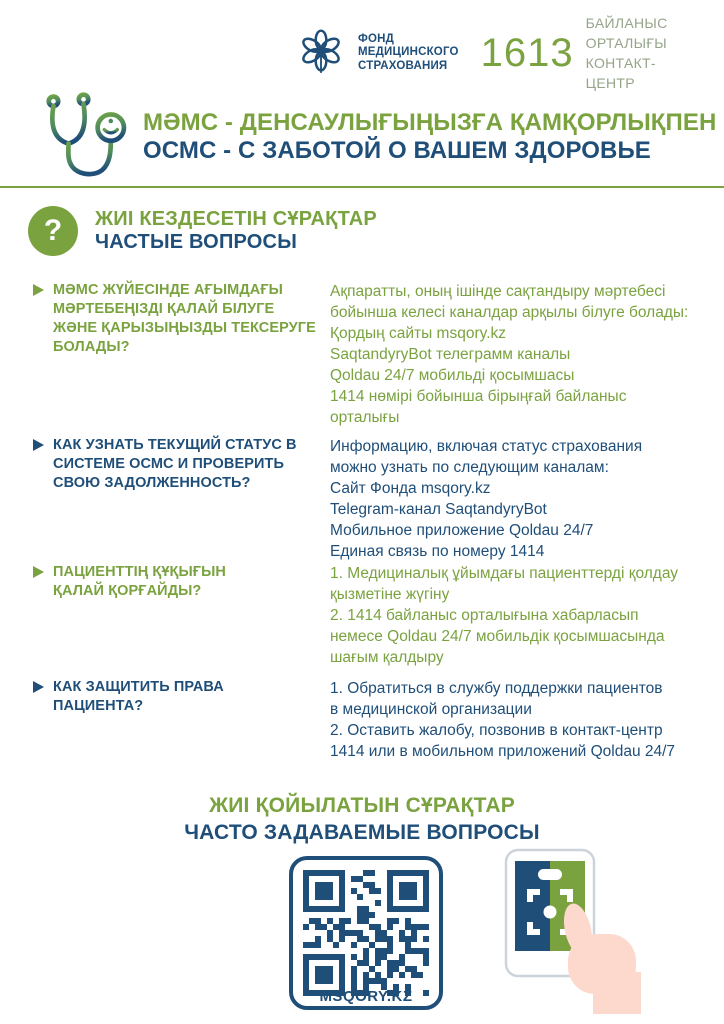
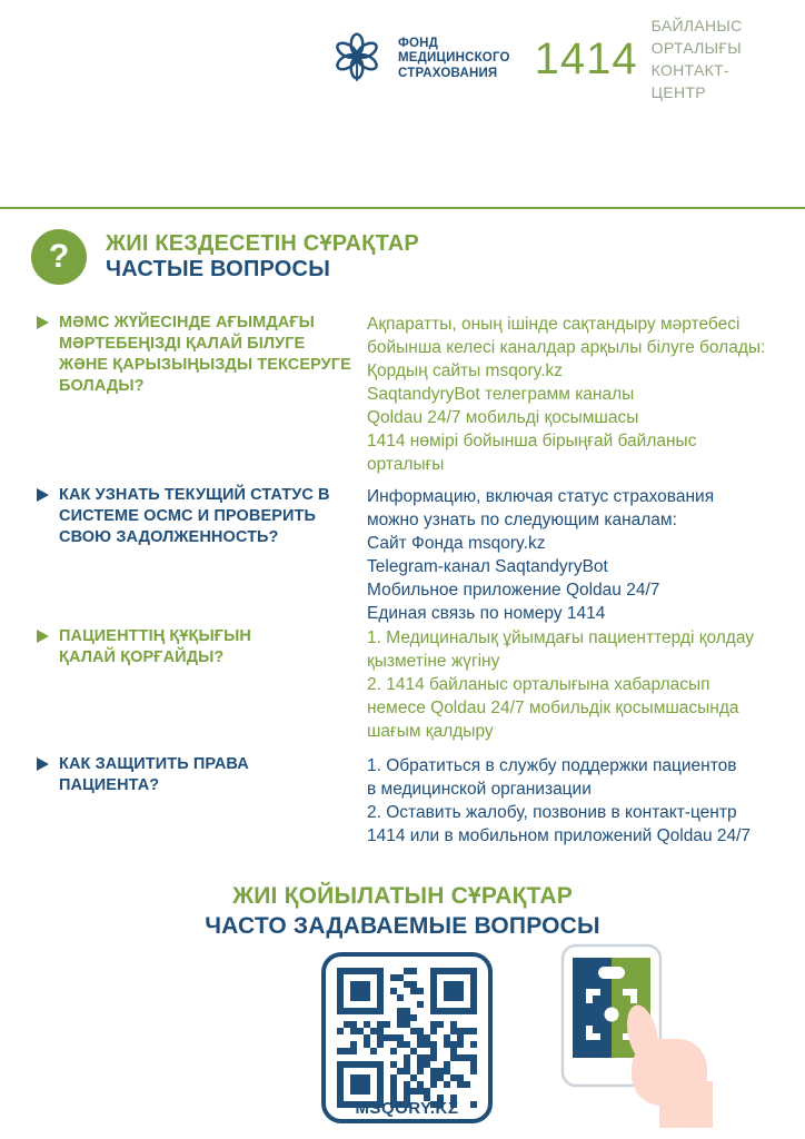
  ФОНД
  МЕДИЦИНСКОГО
  СТРАХОВАНИЯ
- 1613
+ 1414
  БАЙЛАНЫС ОРТАЛЫҒЫ
  КОНТАКТ-ЦЕНТР
- МӘМС - ДЕНСАУЛЫҒЫҢЫЗҒА ҚАМҚОРЛЫҚПЕН
- ОСМС - С ЗАБОТОЙ О ВАШЕМ ЗДОРОВЬЕ
  ?
  ЖИІ КЕЗДЕСЕТІН СҰРАҚТАР
  ЧАСТЫЕ ВОПРОСЫ
  МӘМС ЖҮЙЕСІНДЕ АҒЫМДАҒЫ
  МӘРТЕБЕҢІЗДІ ҚАЛАЙ БІЛУГЕ
  ЖӘНЕ ҚАРЫЗЫҢЫЗДЫ ТЕКСЕРУГЕ
  БОЛАДЫ?
  Ақпаратты, оның ішінде сақтандыру мәртебесі
  бойынша келесі каналдар арқылы білуге болады:
  Қордың сайты msqory.kz
  SaqtandyryBot телеграмм каналы
  Qoldau 24/7 мобильді қосымшасы
  1414 нөмірі бойынша бірыңғай байланыс
  орталығы
  КАК УЗНАТЬ ТЕКУЩИЙ СТАТУС В
  СИСТЕМЕ ОСМС И ПРОВЕРИТЬ
  СВОЮ ЗАДОЛЖЕННОСТЬ?
  Информацию, включая статус страхования
  можно узнать по следующим каналам:
  Сайт Фонда msqory.kz
  Telegram-канал SaqtandyryBot
  Мобильное приложение Qoldau 24/7
  Единая связь по номеру 1414
  ПАЦИЕНТТІҢ ҚҰҚЫҒЫН
  ҚАЛАЙ ҚОРҒАЙДЫ?
  1. Медициналық ұйымдағы пациенттерді қолдау
  қызметіне жүгіну
  2. 1414 байланыс орталығына хабарласып
  немесе Qoldau 24/7 мобильдік қосымшасында
  шағым қалдыру
  КАК ЗАЩИТИТЬ ПРАВА
  ПАЦИЕНТА?
  1. Обратиться в службу поддержки пациентов
  в медицинской организации
  2. Оставить жалобу, позвонив в контакт-центр
  1414 или в мобильном приложений Qoldau 24/7
  ЖИІ ҚОЙЫЛАТЫН СҰРАҚТАР
  ЧАСТО ЗАДАВАЕМЫЕ ВОПРОСЫ
  MSQORY.KZ
